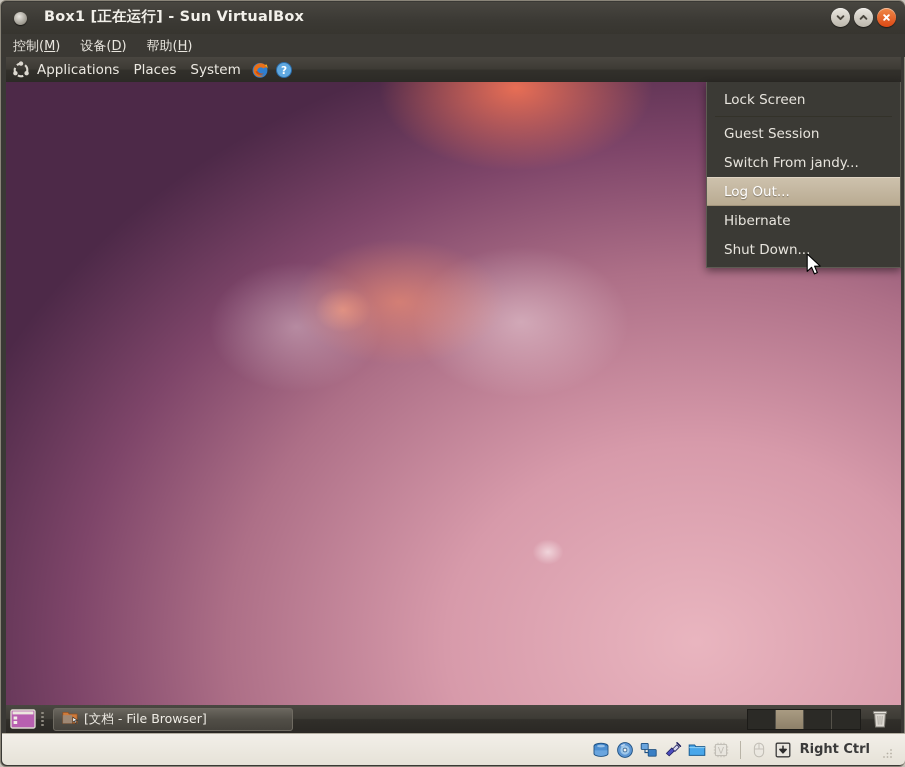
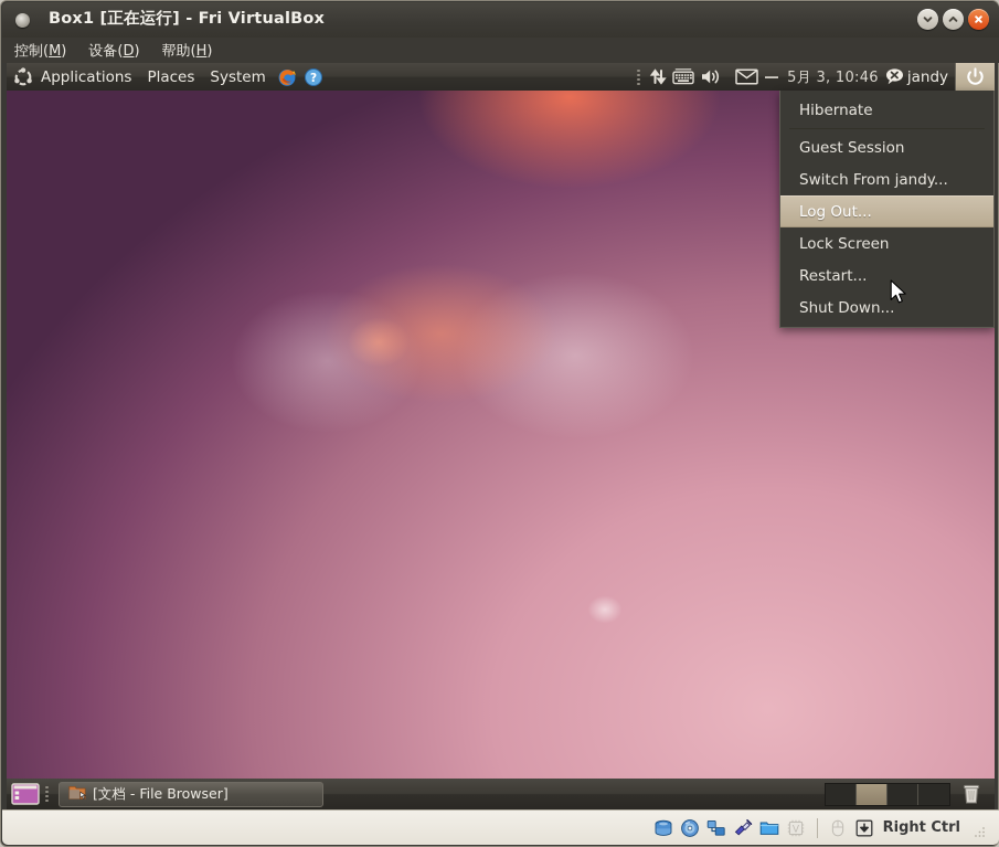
- Box1 [正在运行] - Sun VirtualBox
+ Box1 [正在运行] - Fri VirtualBox
  控制(M)
  设备(D)
  帮助(H)
  Applications
  Places
  System
  ?
+ 5月 3, 10:46
+ jandy
- Lock Screen
+ Hibernate
  Guest Session
  Switch From jandy...
  Log Out...
- Hibernate
+ Lock Screen
+ Restart...
  Shut Down...
  [文档 - File Browser]
  V
  Right Ctrl
